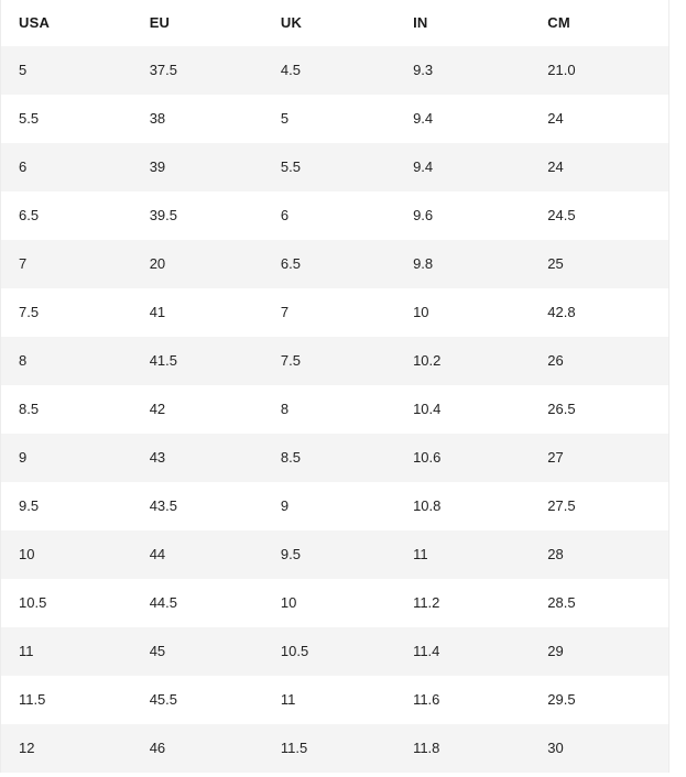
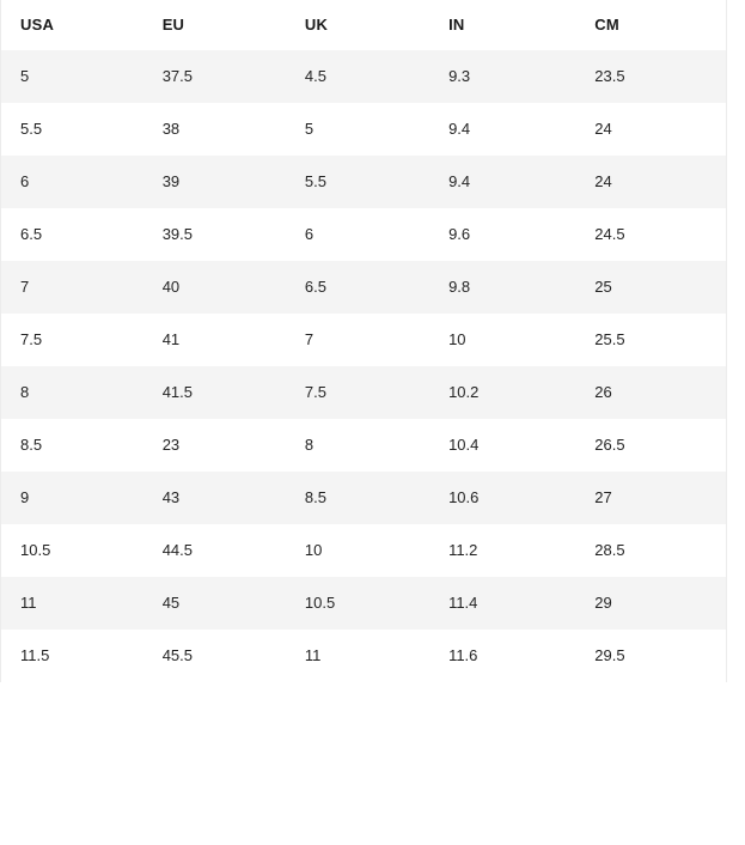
  USA	EU	UK	IN	CM
- 5	37.5	4.5	9.3	21.0
+ 5	37.5	4.5	9.3	23.5
  5.5	38	5	9.4	24
  6	39	5.5	9.4	24
  6.5	39.5	6	9.6	24.5
- 7	20	6.5	9.8	25
+ 7	40	6.5	9.8	25
- 7.5	41	7	10	42.8
+ 7.5	41	7	10	25.5
  8	41.5	7.5	10.2	26
- 8.5	42	8	10.4	26.5
+ 8.5	23	8	10.4	26.5
  9	43	8.5	10.6	27
- 9.5	43.5	9	10.8	27.5
- 10	44	9.5	11	28
  10.5	44.5	10	11.2	28.5
  11	45	10.5	11.4	29
  11.5	45.5	11	11.6	29.5
- 12	46	11.5	11.8	30
